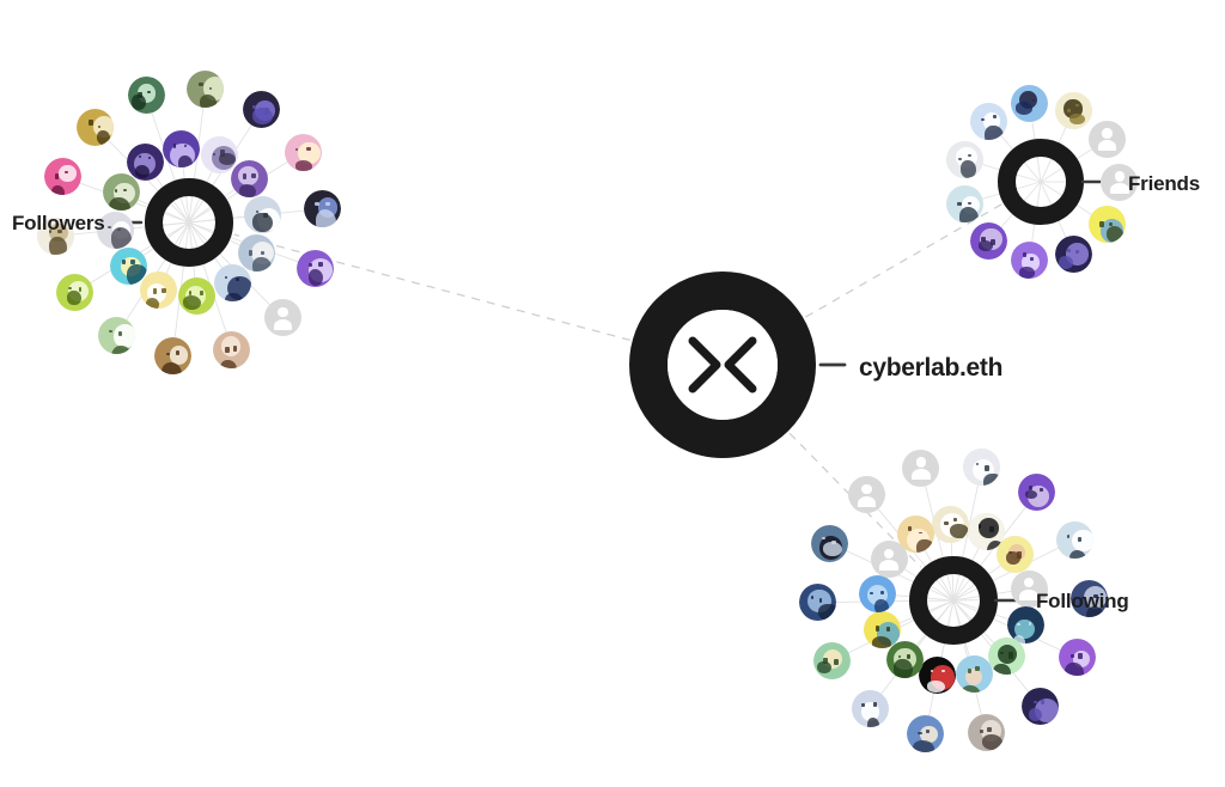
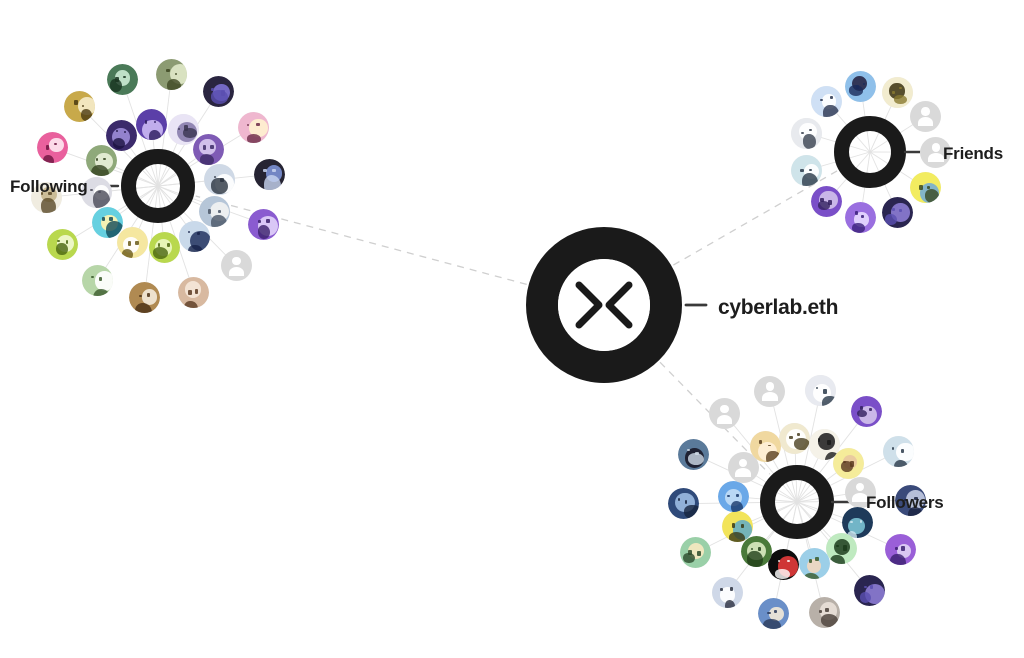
- Followers
+ Following
  Friends
- Following
+ Followers
  cyberlab.eth
